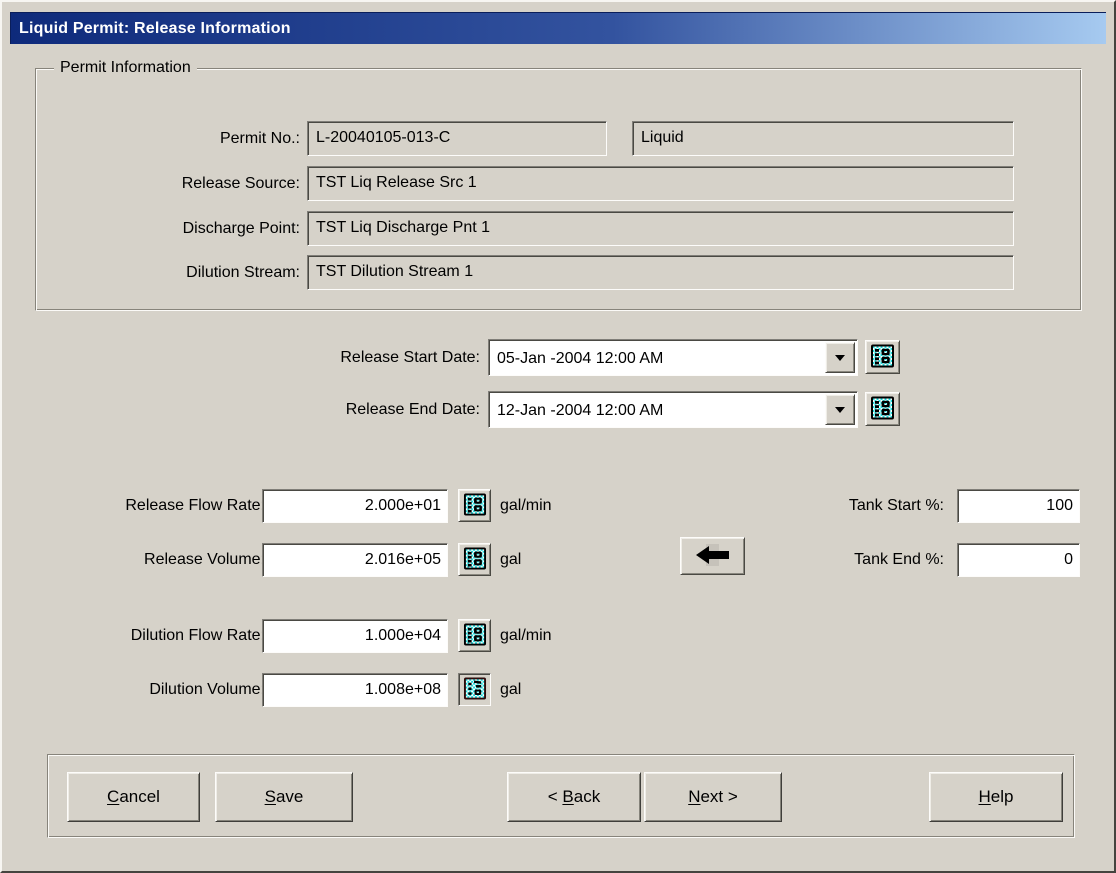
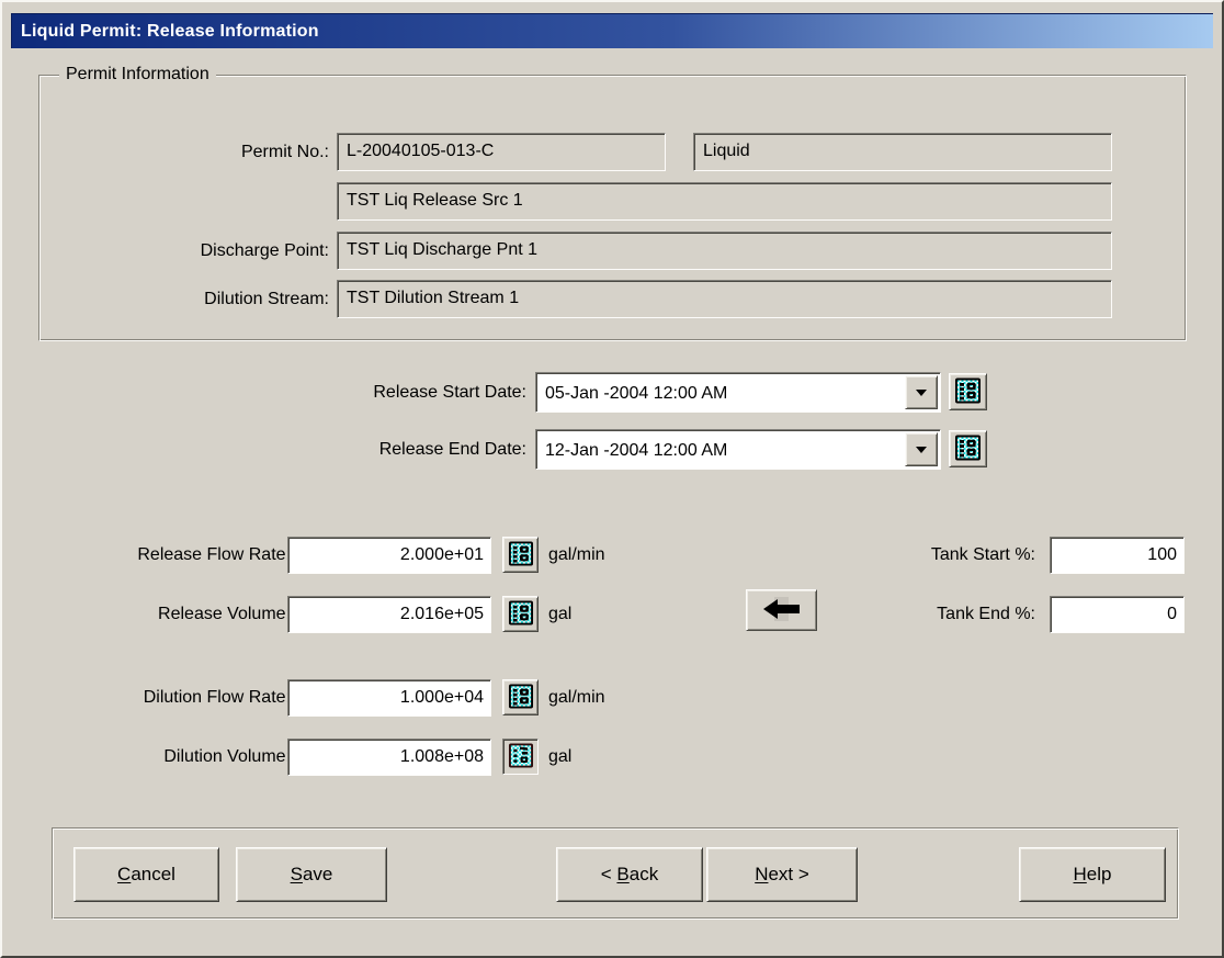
  Liquid Permit: Release Information
  Permit Information
  Permit No.:
  L-20040105-013-C
  Liquid
- Release Source:
  TST Liq Release Src 1
  Discharge Point:
  TST Liq Discharge Pnt 1
  Dilution Stream:
  TST Dilution Stream 1
  Release Start Date:
  05-Jan -2004 12:00 AM
  Release End Date:
  12-Jan -2004 12:00 AM
  Release Flow Rate
  2.000e+01
  gal/min
  Release Volume
  2.016e+05
  gal
  Dilution Flow Rate
  1.000e+04
  gal/min
  Dilution Volume
  1.008e+08
  gal
  Tank Start %:
  100
  Tank End %:
  0
  Cancel
  Save
  < Back
  Next >
  Help
